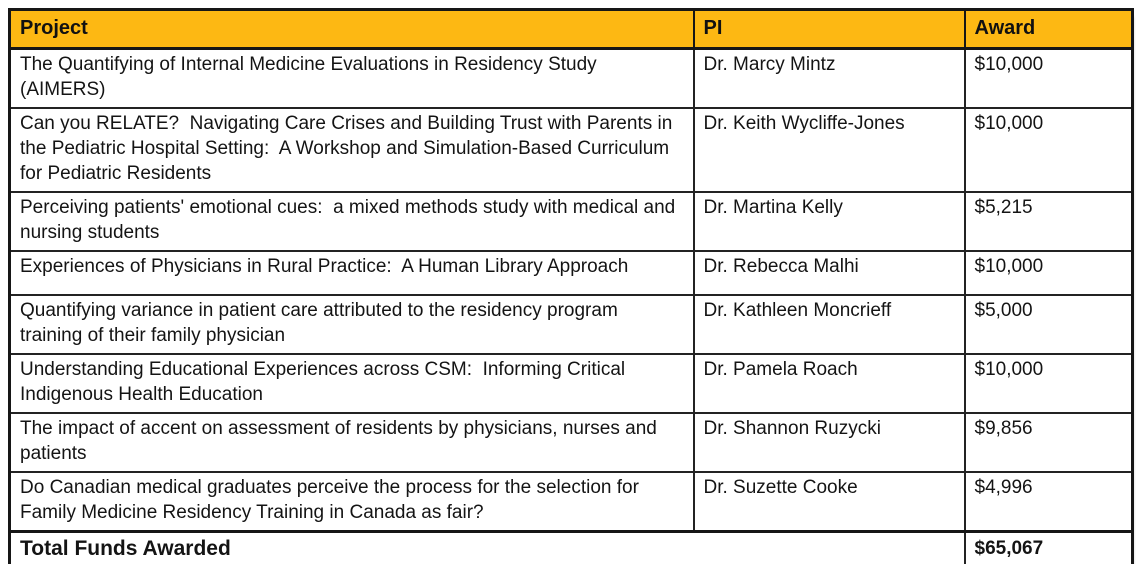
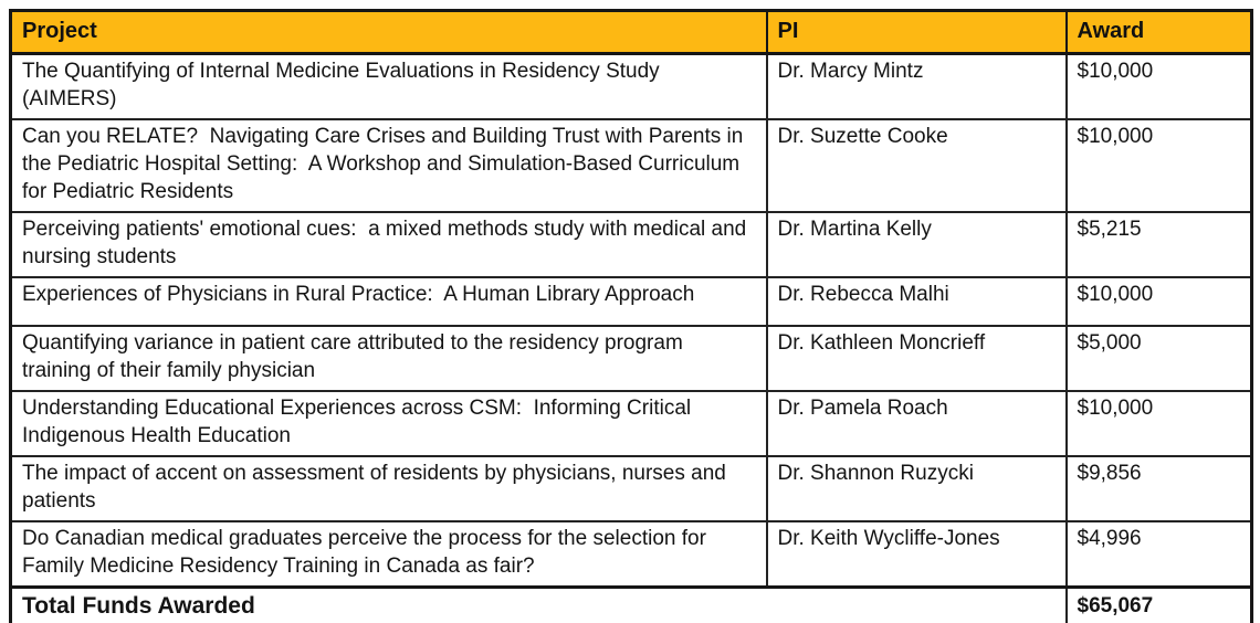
  Project	PI	Award
  The Quantifying of Internal Medicine Evaluations in Residency Study (AIMERS)	Dr. Marcy Mintz	$10,000
- Can you RELATE? Navigating Care Crises and Building Trust with Parents in the Pediatric Hospital Setting: A Workshop and Simulation-Based Curriculum for Pediatric Residents	Dr. Keith Wycliffe-Jones	$10,000
+ Can you RELATE? Navigating Care Crises and Building Trust with Parents in the Pediatric Hospital Setting: A Workshop and Simulation-Based Curriculum for Pediatric Residents	Dr. Suzette Cooke	$10,000
  Perceiving patients' emotional cues: a mixed methods study with medical and nursing students	Dr. Martina Kelly	$5,215
  Experiences of Physicians in Rural Practice: A Human Library Approach	Dr. Rebecca Malhi	$10,000
  Quantifying variance in patient care attributed to the residency program training of their family physician	Dr. Kathleen Moncrieff	$5,000
  Understanding Educational Experiences across CSM: Informing Critical Indigenous Health Education	Dr. Pamela Roach	$10,000
  The impact of accent on assessment of residents by physicians, nurses and patients	Dr. Shannon Ruzycki	$9,856
- Do Canadian medical graduates perceive the process for the selection for Family Medicine Residency Training in Canada as fair?	Dr. Suzette Cooke	$4,996
+ Do Canadian medical graduates perceive the process for the selection for Family Medicine Residency Training in Canada as fair?	Dr. Keith Wycliffe-Jones	$4,996
  Total Funds Awarded	$65,067
